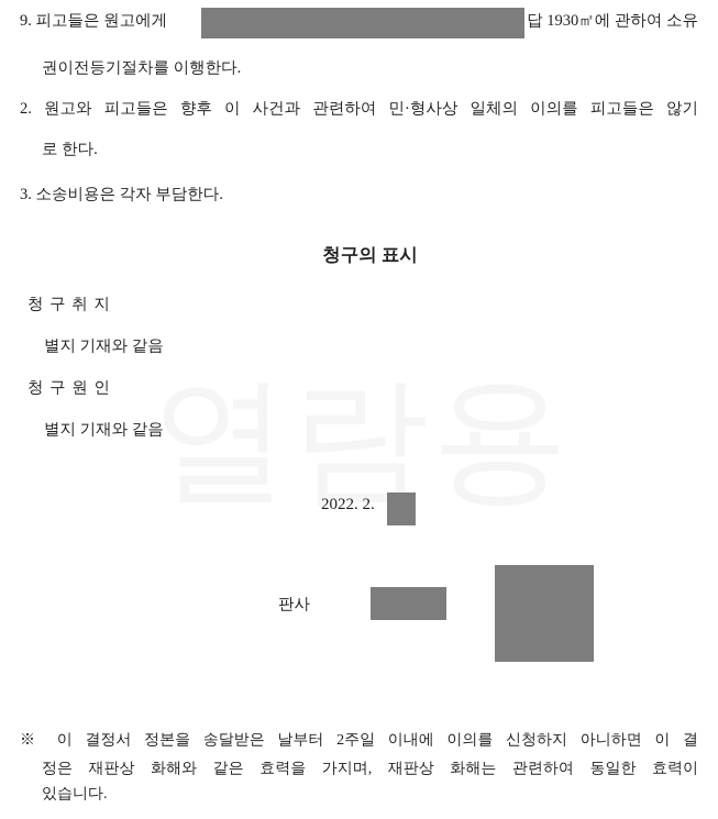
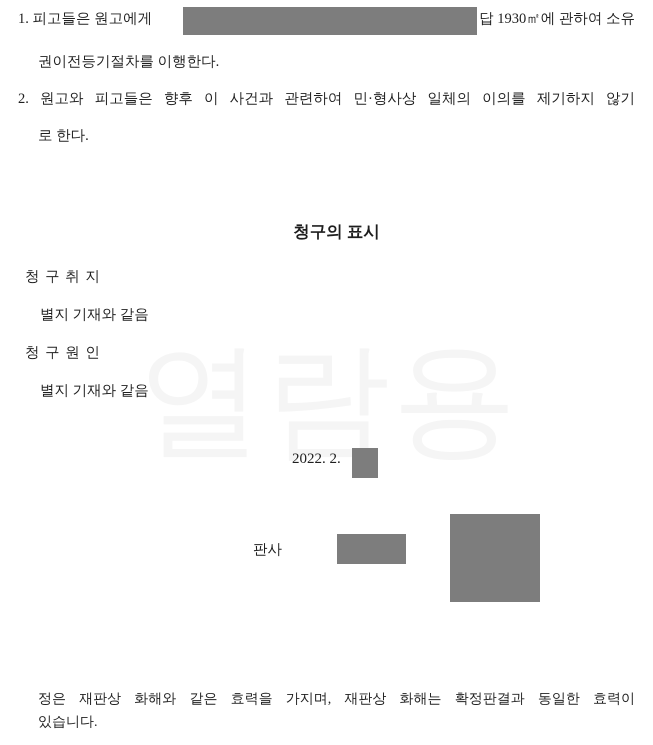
  열람용
- 9. 피고들은 원고에게
+ 1. 피고들은 원고에게
  답 1930㎡에 관하여 소유
  권이전등기절차를 이행한다.
- 2. 원고와 피고들은 향후 이 사건과 관련하여 민·형사상 일체의 이의를 피고들은 않기
+ 2. 원고와 피고들은 향후 이 사건과 관련하여 민·형사상 일체의 이의를 제기하지 않기
  로 한다.
- 3. 소송비용은 각자 부담한다.
  청구의 표시
  청 구 취 지
  별지 기재와 같음
  청 구 원 인
  별지 기재와 같음
  2022. 2.
  판사
- ※ 이 결정서 정본을 송달받은 날부터 2주일 이내에 이의를 신청하지 아니하면 이 결
- 정은 재판상 화해와 같은 효력을 가지며, 재판상 화해는 관련하여 동일한 효력이
+ 정은 재판상 화해와 같은 효력을 가지며, 재판상 화해는 확정판결과 동일한 효력이
  있습니다.
